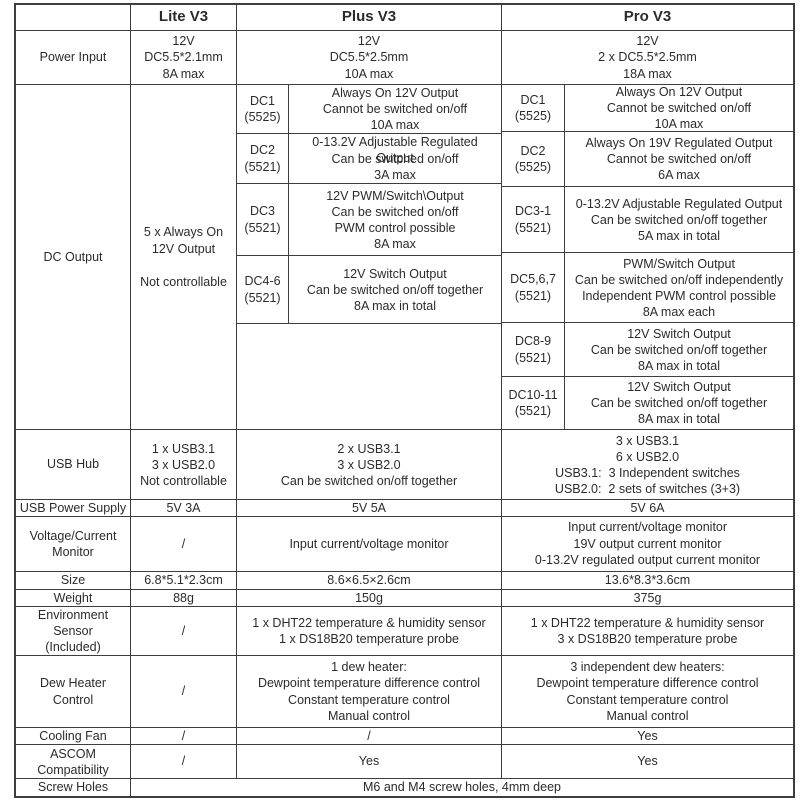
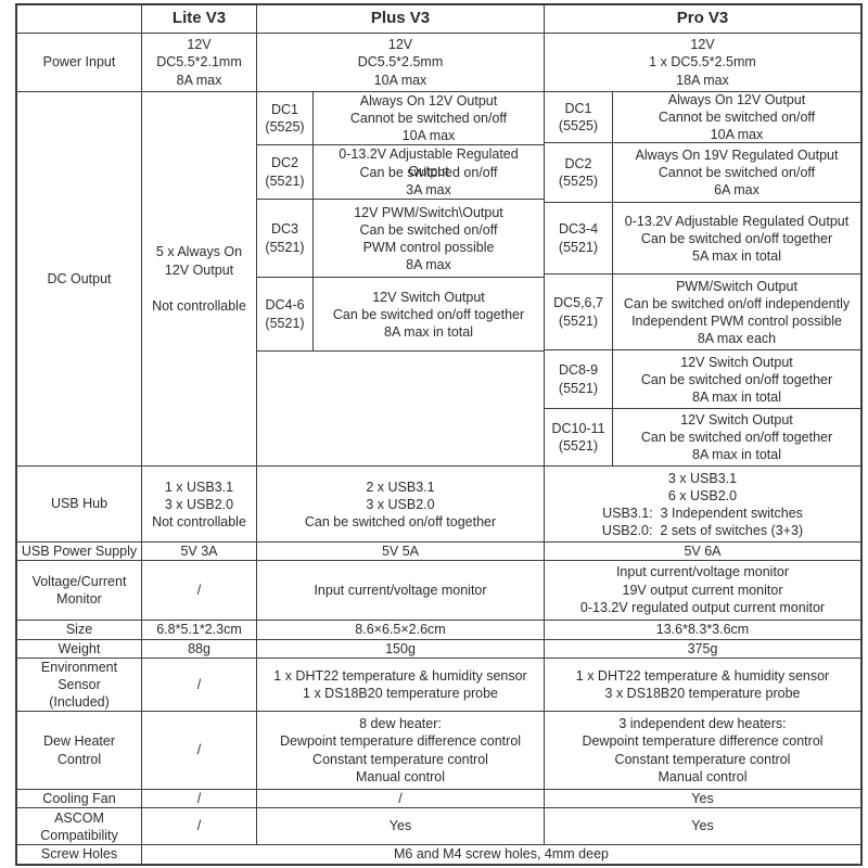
  Lite V3
  Plus V3
  Pro V3
  Power Input
  12V
  DC5.5*2.1mm
  8A max
  12V
  DC5.5*2.5mm
  10A max
  12V
- 2 x DC5.5*2.5mm
+ 1 x DC5.5*2.5mm
  18A max
  DC Output
  5 x Always On
  12V Output
  Not controllable
  DC1
  (5525)
  Always On 12V Output
  Cannot be switched on/off
  10A max
  DC2
  (5521)
  0-13.2V Adjustable Regulated Output
  Can be switched on/off
  3A max
  DC3
  (5521)
  12V PWM/Switch\Output
  Can be switched on/off
  PWM control possible
  8A max
  DC4-6
  (5521)
  12V Switch Output
  Can be switched on/off together
  8A max in total
  DC1
  (5525)
  Always On 12V Output
  Cannot be switched on/off
  10A max
  DC2
  (5525)
  Always On 19V Regulated Output
  Cannot be switched on/off
  6A max
- DC3-1
+ DC3-4
  (5521)
  0-13.2V Adjustable Regulated Output
  Can be switched on/off together
  5A max in total
  DC5,6,7
  (5521)
  PWM/Switch Output
  Can be switched on/off independently
  Independent PWM control possible
  8A max each
  DC8-9
  (5521)
  12V Switch Output
  Can be switched on/off together
  8A max in total
  DC10-11
  (5521)
  12V Switch Output
  Can be switched on/off together
  8A max in total
  USB Hub
  1 x USB3.1
  3 x USB2.0
  Not controllable
  2 x USB3.1
  3 x USB2.0
  Can be switched on/off together
  3 x USB3.1
  6 x USB2.0
  USB3.1: 3 Independent switches
  USB2.0: 2 sets of switches (3+3)
  USB Power Supply
  5V 3A
  5V 5A
  5V 6A
  Voltage/Current
  Monitor
  /
  Input current/voltage monitor
  Input current/voltage monitor
  19V output current monitor
  0-13.2V regulated output current monitor
  Size
  6.8*5.1*2.3cm
  8.6×6.5×2.6cm
  13.6*8.3*3.6cm
  Weight
  88g
  150g
  375g
  Environment
  Sensor
  (Included)
  /
  1 x DHT22 temperature & humidity sensor
  1 x DS18B20 temperature probe
  1 x DHT22 temperature & humidity sensor
  3 x DS18B20 temperature probe
  Dew Heater
  Control
  /
- 1 dew heater:
+ 8 dew heater:
  Dewpoint temperature difference control
  Constant temperature control
  Manual control
  3 independent dew heaters:
  Dewpoint temperature difference control
  Constant temperature control
  Manual control
  Cooling Fan
  /
  /
  Yes
  ASCOM
  Compatibility
  /
  Yes
  Yes
  Screw Holes
  M6 and M4 screw holes, 4mm deep
